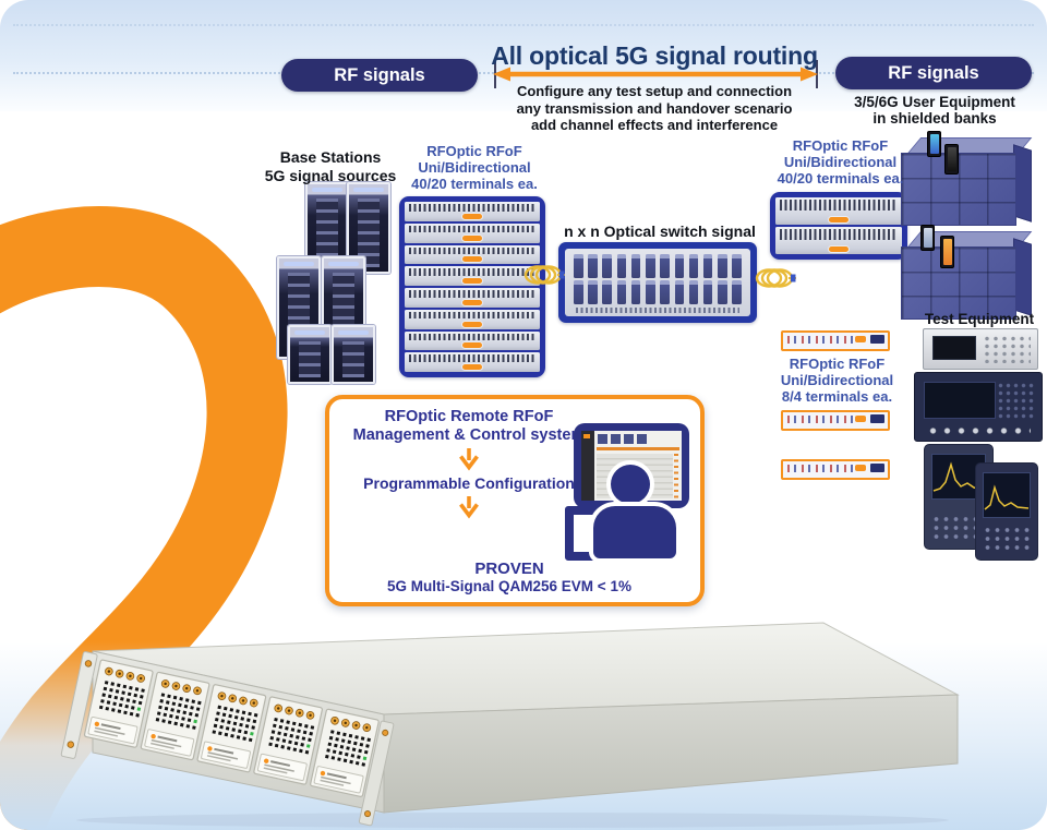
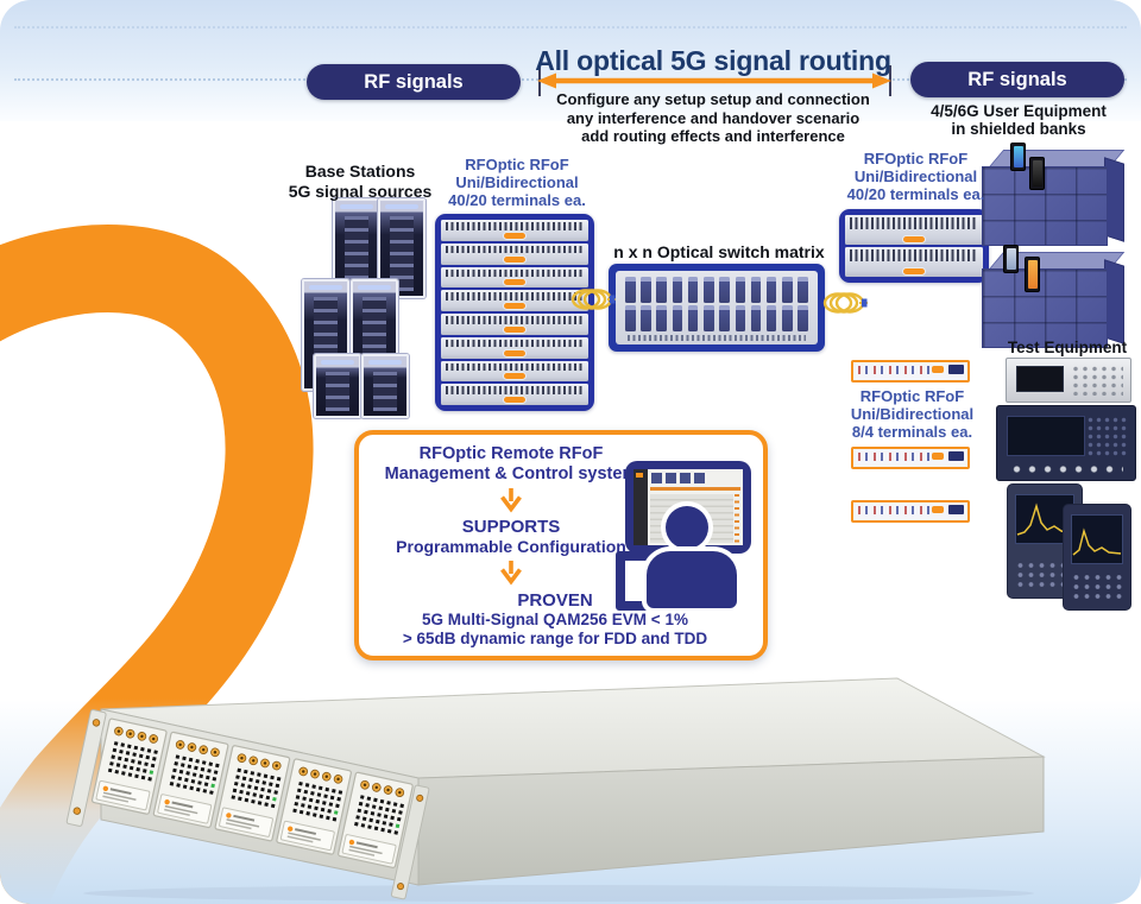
  RF signals
  RF signals
  All optical 5G signal routing
- Configure any test setup and connection
+ Configure any setup setup and connection
- any transmission and handover scenario
+ any interference and handover scenario
- add channel effects and interference
+ add routing effects and interference
- 3/5/6G User Equipment
+ 4/5/6G User Equipment
  in shielded banks
  Base Stations
  5G signal sources
  RFOptic RFoF
  Uni/Bidirectional
  40/20 terminals ea.
- n x n Optical switch signal
+ n x n Optical switch matrix
  RFOptic RFoF
  Uni/Bidirectional
  40/20 terminals ea.
  RFOptic RFoF
  Uni/Bidirectional
  8/4 terminals ea.
  Test Equipment
  RFOptic Remote RFoF
  Management & Control syste
+ SUPPORTS
  Programmable Configuration
  PROVEN
  5G Multi-Signal QAM256 EVM < 1%
+ > 65dB dynamic range for FDD and TDD
